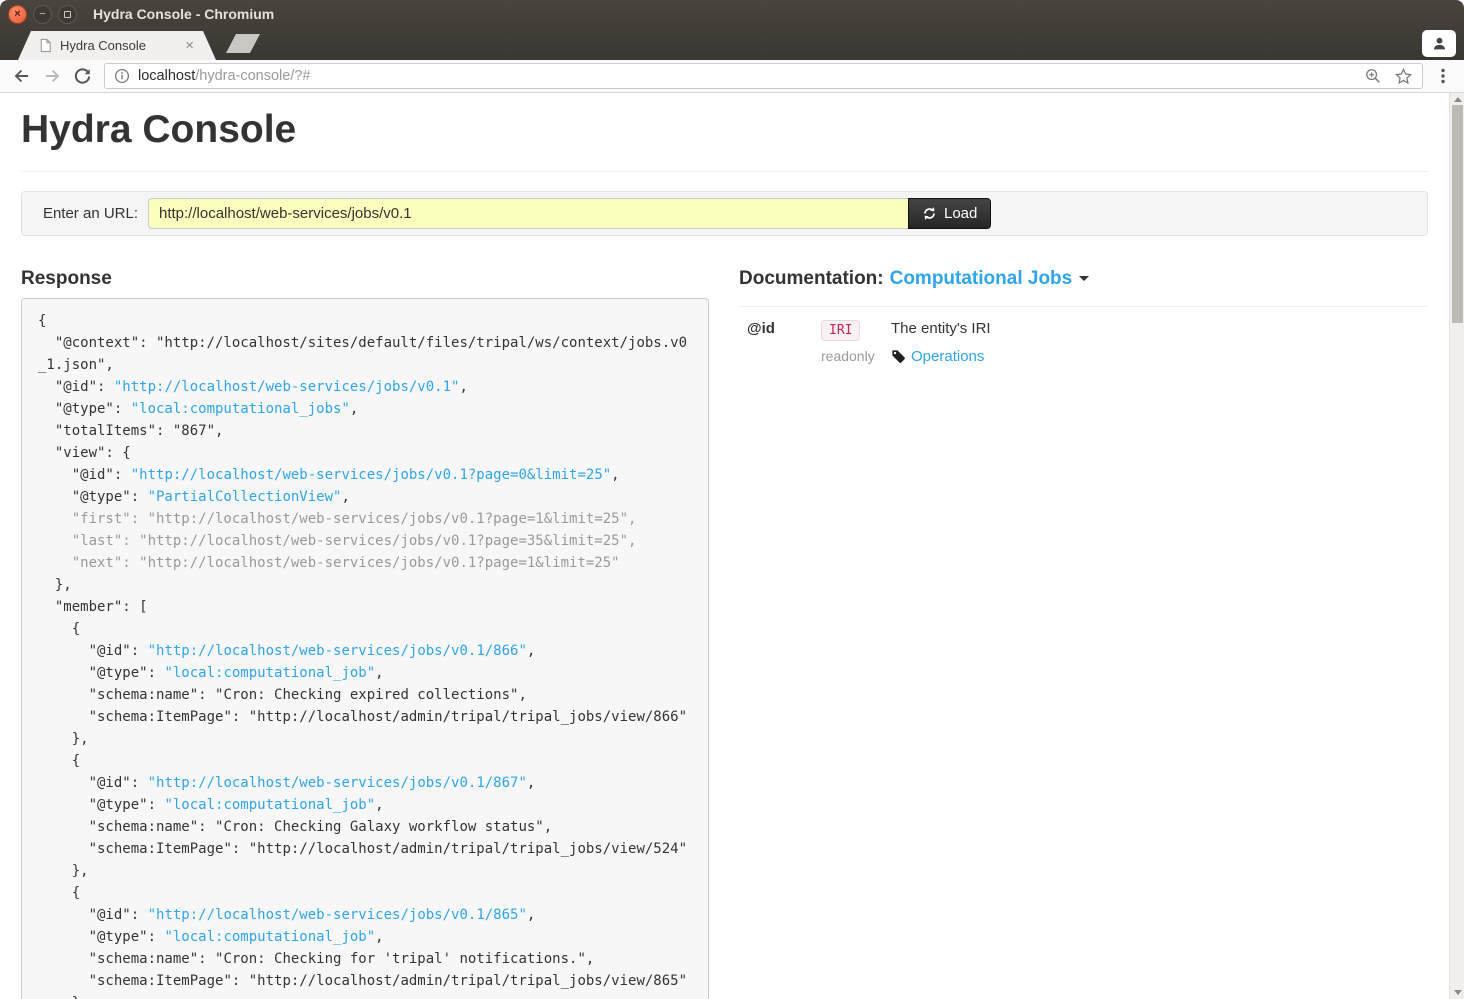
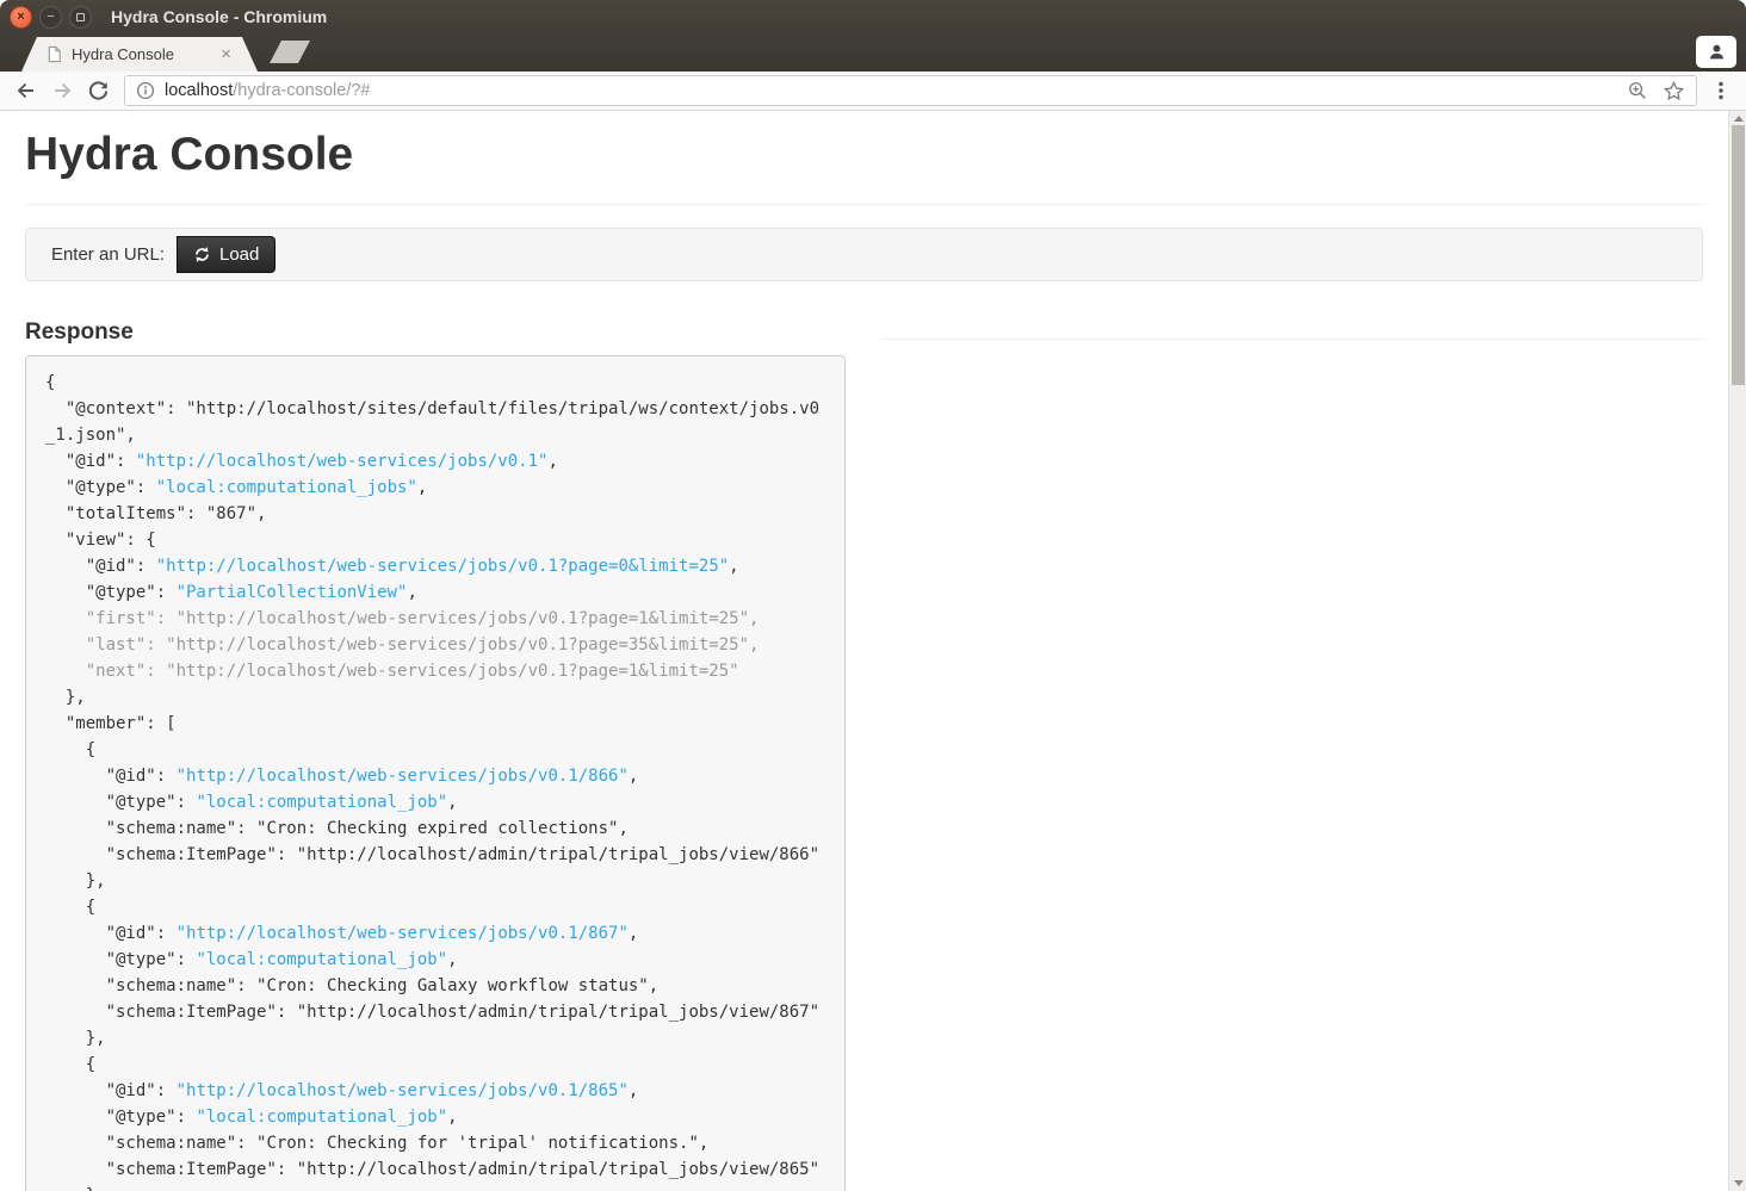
  ×
  −
  Hydra Console - Chromium
  Hydra Console
  ×
  localhost
  /hydra-console/?#
  Hydra Console
  Enter an URL:
- http://localhost/web-services/jobs/v0.1
  Load
  Response
- { "@context": "http://localhost/sites/default/files/tripal/ws/context/jobs.v0_1.json", "@id": "http://localhost/web-services/jobs/v0.1", "@type": "local:computational_jobs", "totalItems": "867", "view": { "@id": "http://localhost/web-services/jobs/v0.1?page=0&limit=25", "@type": "PartialCollectionView", "first": "http://localhost/web-services/jobs/v0.1?page=1&limit=25", "last": "http://localhost/web-services/jobs/v0.1?page=35&limit=25", "next": "http://localhost/web-services/jobs/v0.1?page=1&limit=25" }, "member": [ { "@id": "http://localhost/web-services/jobs/v0.1/866", "@type": "local:computational_job", "schema:name": "Cron: Checking expired collections", "schema:ItemPage": "http://localhost/admin/tripal/tripal_jobs/view/866" }, { "@id": "http://localhost/web-services/jobs/v0.1/867", "@type": "local:computational_job", "schema:name": "Cron: Checking Galaxy workflow status", "schema:ItemPage": "http://localhost/admin/tripal/tripal_jobs/view/524" }, { "@id": "http://localhost/web-services/jobs/v0.1/865", "@type": "local:computational_job", "schema:name": "Cron: Checking for 'tripal' notifications.", "schema:ItemPage": "http://localhost/admin/tripal/tripal_jobs/view/865"
+ { "@context": "http://localhost/sites/default/files/tripal/ws/context/jobs.v0_1.json", "@id": "http://localhost/web-services/jobs/v0.1", "@type": "local:computational_jobs", "totalItems": "867", "view": { "@id": "http://localhost/web-services/jobs/v0.1?page=0&limit=25", "@type": "PartialCollectionView", "first": "http://localhost/web-services/jobs/v0.1?page=1&limit=25", "last": "http://localhost/web-services/jobs/v0.1?page=35&limit=25", "next": "http://localhost/web-services/jobs/v0.1?page=1&limit=25" }, "member": [ { "@id": "http://localhost/web-services/jobs/v0.1/866", "@type": "local:computational_job", "schema:name": "Cron: Checking expired collections", "schema:ItemPage": "http://localhost/admin/tripal/tripal_jobs/view/866" }, { "@id": "http://localhost/web-services/jobs/v0.1/867", "@type": "local:computational_job", "schema:name": "Cron: Checking Galaxy workflow status", "schema:ItemPage": "http://localhost/admin/tripal/tripal_jobs/view/867" }, { "@id": "http://localhost/web-services/jobs/v0.1/865", "@type": "local:computational_job", "schema:name": "Cron: Checking for 'tripal' notifications.", "schema:ItemPage": "http://localhost/admin/tripal/tripal_jobs/view/865"
- Documentation:
- Computational Jobs
- @id
- IRI
- The entity's IRI
- readonly
- Operations
